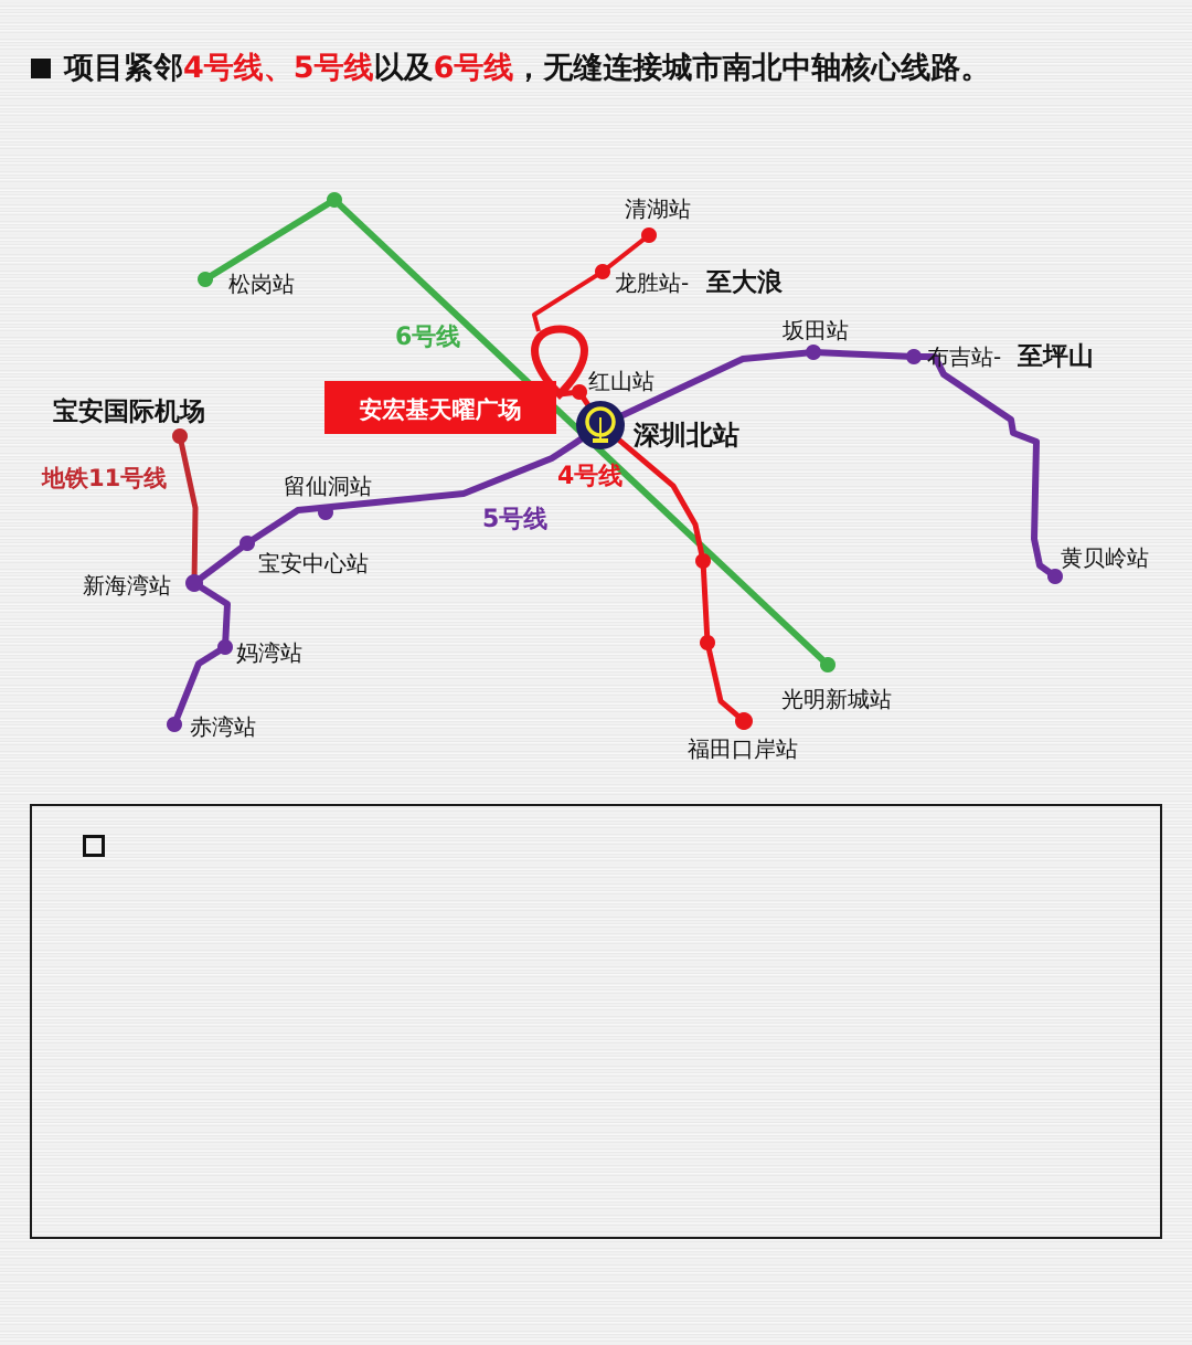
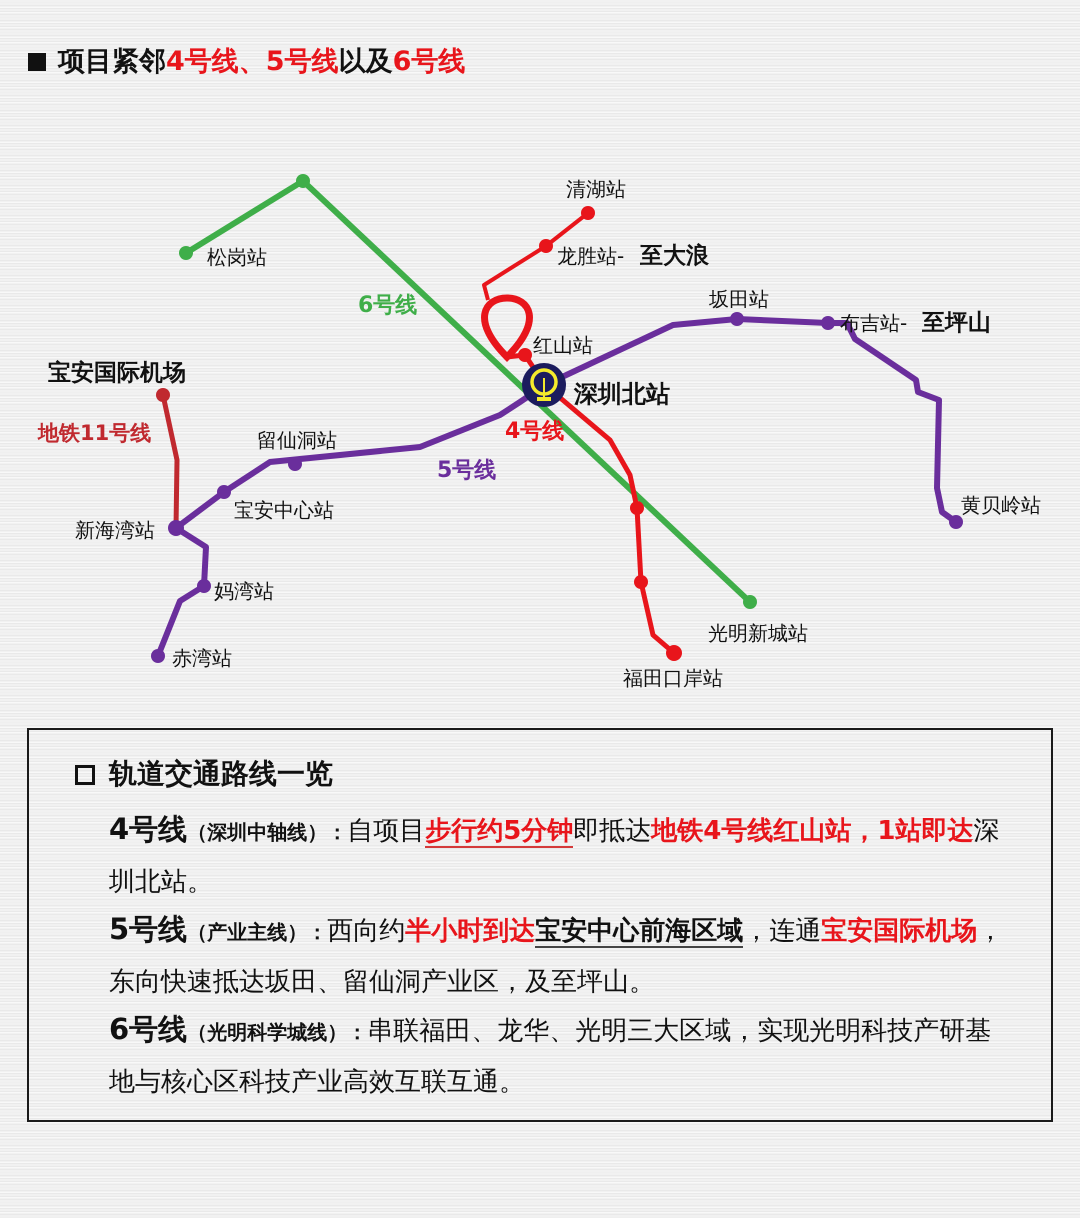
  项目紧邻
  4号线、
  5号线
  以及
  6号线
- ，无缝连接城市南北中轴核心线路。
- 安宏基天曜广场
  6号线
  4号线
  5号线
  地铁11号线
  松岗站
  清湖站
  龙胜站-
  至大浪
  红山站
  深圳北站
  坂田站
  布吉站-
  至坪山
  黄贝岭站
  宝安国际机场
  留仙洞站
  宝安中心站
  新海湾站
  妈湾站
  赤湾站
  光明新城站
  福田口岸站
+ 轨道交通路线一览
+ 4号线（深圳中轴线）：自项目步行约5分钟即抵达地铁4号线红山站，1站即达深圳北站。
+ 5号线（产业主线）：西向约半小时到达宝安中心前海区域，连通宝安国际机场，东向快速抵达坂田、留仙洞产业区，及至坪山。
+ 6号线（光明科学城线）：串联福田、龙华、光明三大区域，实现光明科技产研基地与核心区科技产业高效互联互通。
